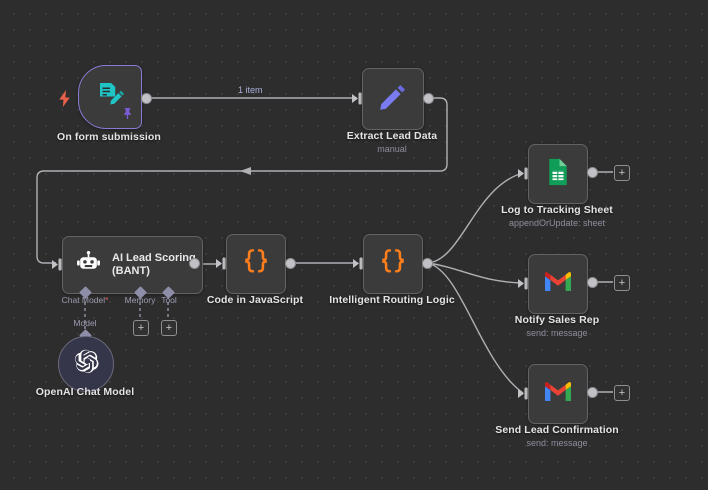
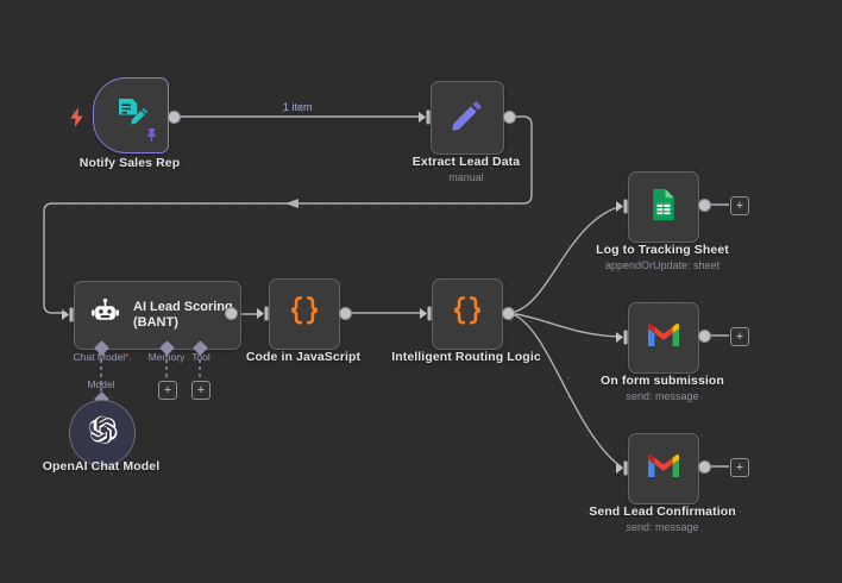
- On form submission
+ Notify Sales Rep
  1 item
  Extract Lead Data
  manual
  AI Lead Scorin
  (BANT)
  Chat Model*
  Memory
  Tool
  Model
  +
  +
  OpenAI Chat Model
  Code in JavaScript
  Intelligent Routing Logic
  +
  Log to Tracking Sheet
  appendOrUpdate: sheet
  +
- Notify Sales Rep
+ On form submission
  send: message
  +
  Send Lead Confirmation
  send: message
